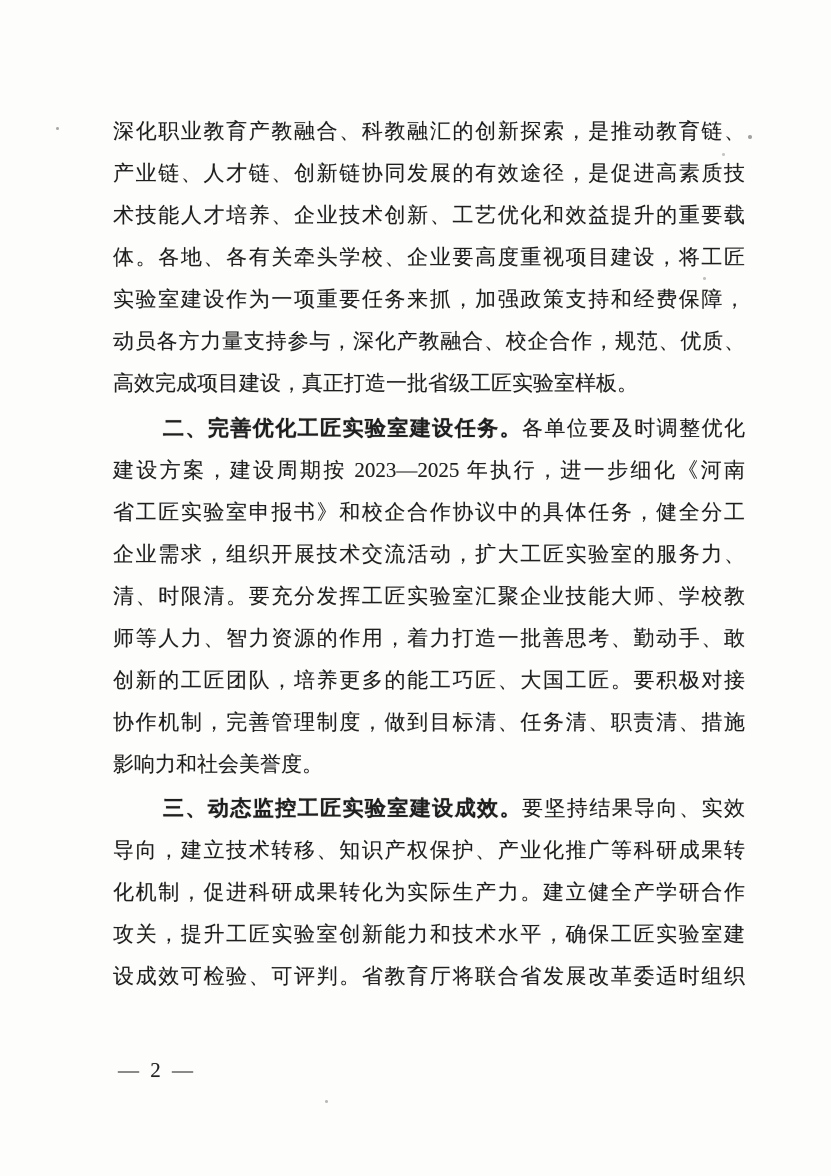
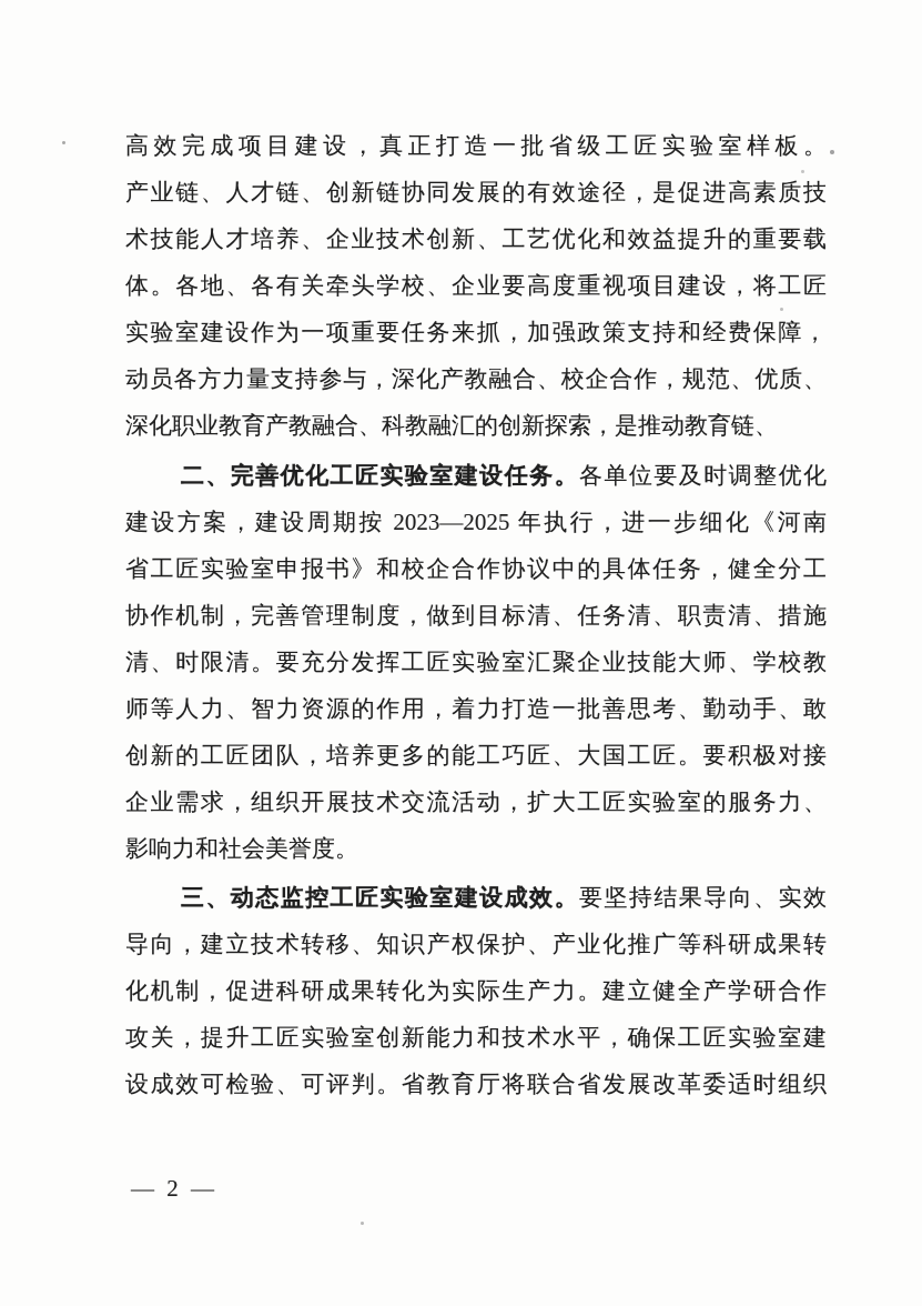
- 深化职业教育产教融合、科教融汇的创新探索，是推动教育链、
+ 高效完成项目建设，真正打造一批省级工匠实验室样板。
  产业链、人才链、创新链协同发展的有效途径，是促进高素质技
  术技能人才培养、企业技术创新、工艺优化和效益提升的重要载
  体。各地、各有关牵头学校、企业要高度重视项目建设，将工匠
  实验室建设作为一项重要任务来抓，加强政策支持和经费保障，
  动员各方力量支持参与，深化产教融合、校企合作，规范、优质、
- 高效完成项目建设，真正打造一批省级工匠实验室样板。
+ 深化职业教育产教融合、科教融汇的创新探索，是推动教育链、
  二、完善优化工匠实验室建设任务。各单位要及时调整优化
  建设方案，建设周期按 2023—2025 年执行，进一步细化《河南
  省工匠实验室申报书》和校企合作协议中的具体任务，健全分工
- 企业需求，组织开展技术交流活动，扩大工匠实验室的服务力、
+ 协作机制，完善管理制度，做到目标清、任务清、职责清、措施
  清、时限清。要充分发挥工匠实验室汇聚企业技能大师、学校教
  师等人力、智力资源的作用，着力打造一批善思考、勤动手、敢
  创新的工匠团队，培养更多的能工巧匠、大国工匠。要积极对接
- 协作机制，完善管理制度，做到目标清、任务清、职责清、措施
+ 企业需求，组织开展技术交流活动，扩大工匠实验室的服务力、
  影响力和社会美誉度。
  三、动态监控工匠实验室建设成效。要坚持结果导向、实效
  导向，建立技术转移、知识产权保护、产业化推广等科研成果转
  化机制，促进科研成果转化为实际生产力。建立健全产学研合作
  攻关，提升工匠实验室创新能力和技术水平，确保工匠实验室建
  设成效可检验、可评判。省教育厅将联合省发展改革委适时组织
  — 2 —
